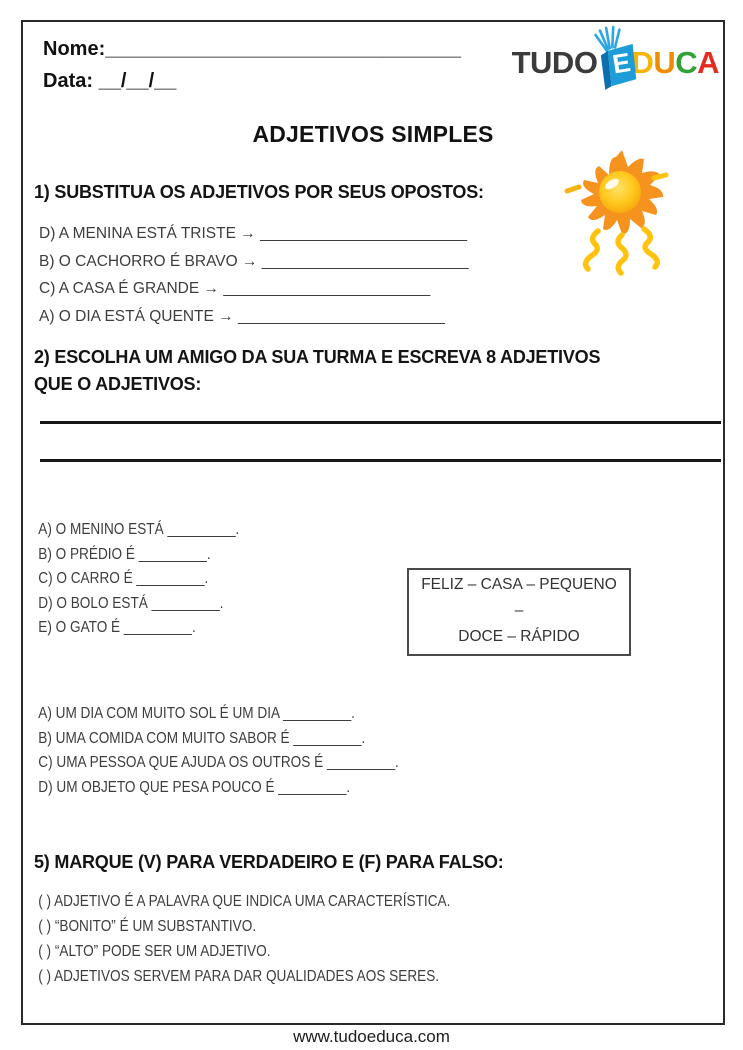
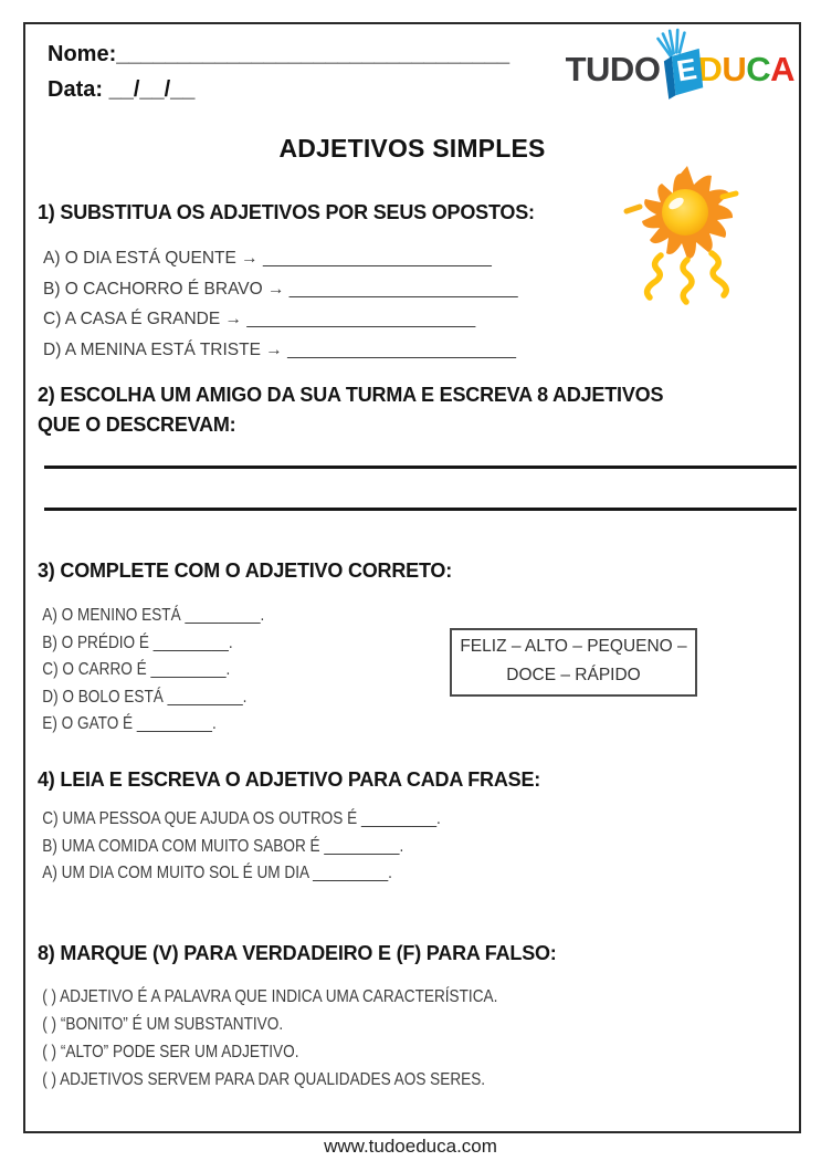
  Nome:________________________________
  Data: __/__/__
  TUDO
  D
  U
  C
  A
  ADJETIVOS SIMPLES
  1) SUBSTITUA OS ADJETIVOS POR SEUS OPOSTOS:
- D) A MENINA ESTÁ TRISTE → ________________________
+ A) O DIA ESTÁ QUENTE → ________________________
  B) O CACHORRO É BRAVO → ________________________
  C) A CASA É GRANDE → ________________________
- A) O DIA ESTÁ QUENTE → ________________________
+ D) A MENINA ESTÁ TRISTE → ________________________
- 2) ESCOLHA UM AMIGO DA SUA TURMA E ESCREVA 8 ADJETIVOS QUE O ADJETIVOS:
+ 2) ESCOLHA UM AMIGO DA SUA TURMA E ESCREVA 8 ADJETIVOS QUE O DESCREVAM:
+ 3) COMPLETE COM O ADJETIVO CORRETO:
  A) O MENINO ESTÁ _________.
  B) O PRÉDIO É _________.
  C) O CARRO É _________.
  D) O BOLO ESTÁ _________.
  E) O GATO É _________.
- FELIZ – CASA – PEQUENO –
+ FELIZ – ALTO – PEQUENO –
  DOCE – RÁPIDO
+ 4) LEIA E ESCREVA O ADJETIVO PARA CADA FRASE:
- A) UM DIA COM MUITO SOL É UM DIA _________.
+ C) UMA PESSOA QUE AJUDA OS OUTROS É _________.
  B) UMA COMIDA COM MUITO SABOR É _________.
- C) UMA PESSOA QUE AJUDA OS OUTROS É _________.
+ A) UM DIA COM MUITO SOL É UM DIA _________.
- D) UM OBJETO QUE PESA POUCO É _________.
- 5) MARQUE (V) PARA VERDADEIRO E (F) PARA FALSO:
+ 8) MARQUE (V) PARA VERDADEIRO E (F) PARA FALSO:
  ( ) ADJETIVO É A PALAVRA QUE INDICA UMA CARACTERÍSTICA.
  ( ) “BONITO” É UM SUBSTANTIVO.
  ( ) “ALTO” PODE SER UM ADJETIVO.
  ( ) ADJETIVOS SERVEM PARA DAR QUALIDADES AOS SERES.
  www.tudoeduca.com
